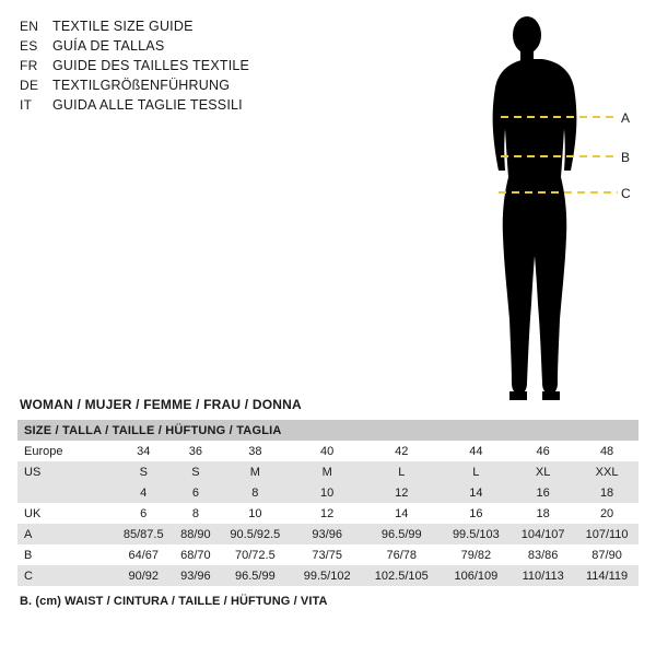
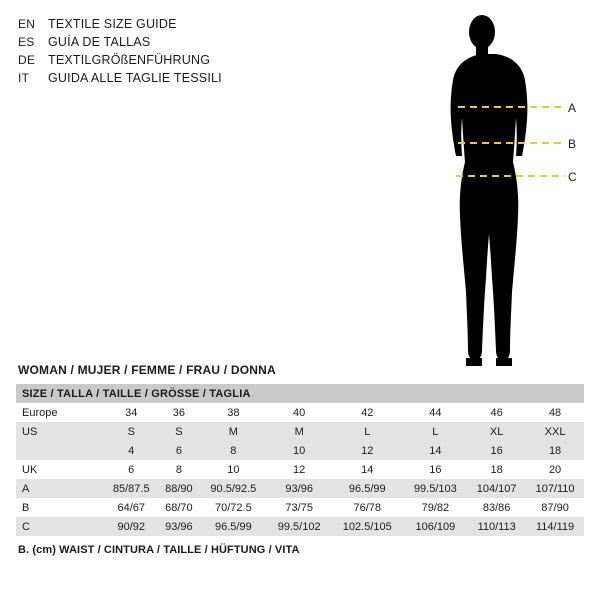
  EN
  TEXTILE SIZE GUIDE
  ES
  GUÍA DE TALLAS
- FR
- GUIDE DES TAILLES TEXTILE
  DE
  TEXTILGRÖßENFÜHRUNG
  IT
  GUIDA ALLE TAGLIE TESSILI
  A
  B
  C
  WOMAN / MUJER / FEMME / FRAU / DONNA
- SIZE / TALLA / TAILLE / HÜFTUNG / TAGLIA
+ SIZE / TALLA / TAILLE / GRÖSSE / TAGLIA
  Europe	34	36	38	40	42	44	46	48
  US	S	S	M	M	L	L	XL	XXL
  	4	6	8	10	12	14	16	18
  UK	6	8	10	12	14	16	18	20
  A	85/87.5	88/90	90.5/92.5	93/96	96.5/99	99.5/103	104/107	107/110
  B	64/67	68/70	70/72.5	73/75	76/78	79/82	83/86	87/90
  C	90/92	93/96	96.5/99	99.5/102	102.5/105	106/109	110/113	114/119
  B. (cm) WAIST / CINTURA / TAILLE / HÜFTUNG / VITA
